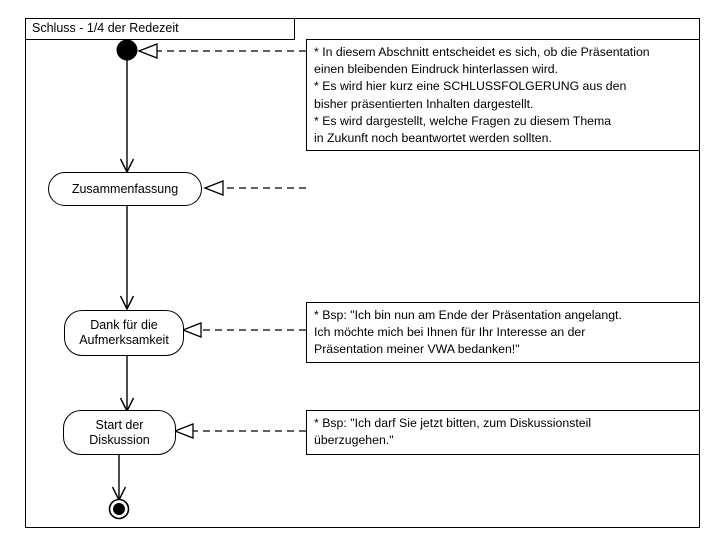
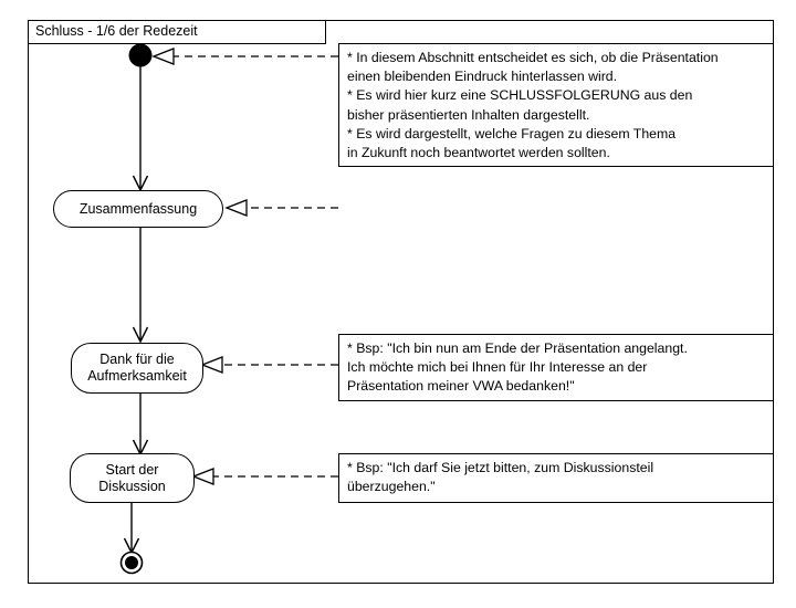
- Schluss - 1/4 der Redezeit
+ Schluss - 1/6 der Redezeit
  Zusammenfassung
  Dank für die
  Aufmerksamkeit
  Start der
  Diskussion
  * In diesem Abschnitt entscheidet es sich, ob die Präsentation
  einen bleibenden Eindruck hinterlassen wird.
  * Es wird hier kurz eine SCHLUSSFOLGERUNG aus den
  bisher präsentierten Inhalten dargestellt.
  * Es wird dargestellt, welche Fragen zu diesem Thema
  in Zukunft noch beantwortet werden sollten.
  * Bsp: "Ich bin nun am Ende der Präsentation angelangt.
  Ich möchte mich bei Ihnen für Ihr Interesse an der
  Präsentation meiner VWA bedanken!"
  * Bsp: "Ich darf Sie jetzt bitten, zum Diskussionsteil
  überzugehen."
